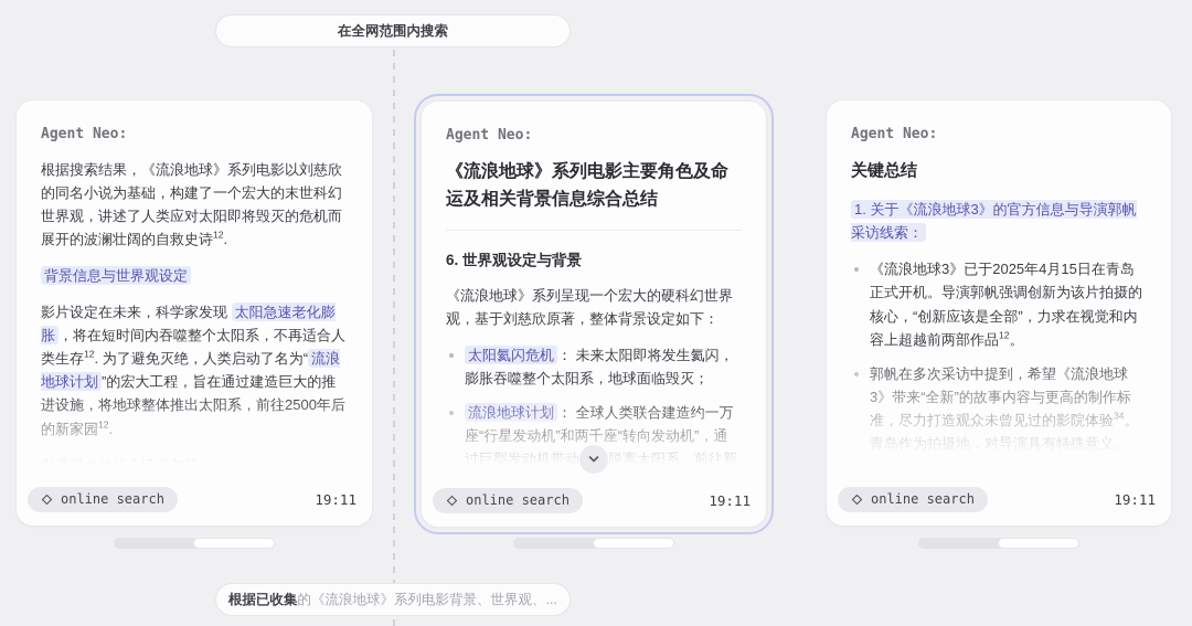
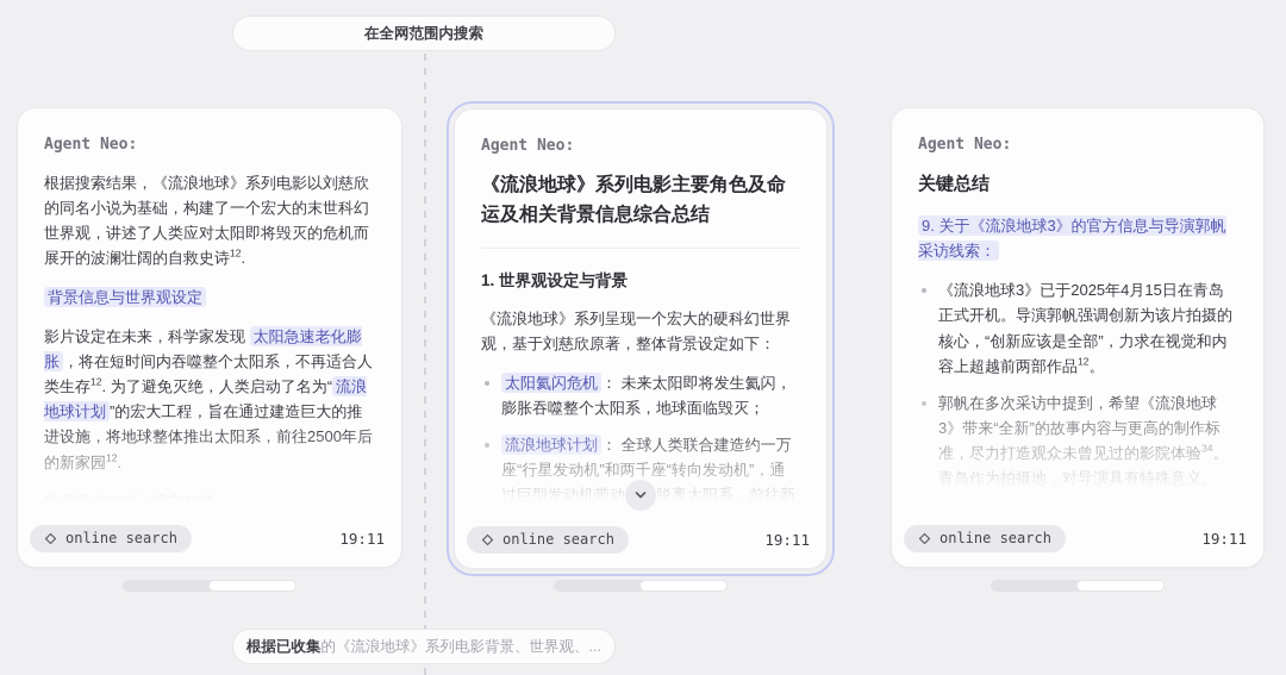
  在全网范围内搜索
  Agent Neo:
  根据搜索结果，《流浪地球》系列电影以刘慈欣的同名小说为基础，构建了一个宏大的末世科幻世界观，讲述了人类应对太阳即将毁灭的危机而展开的波澜壮阔的自救史诗12.
  背景信息与世界观设定
  影片设定在未来，科学家发现 太阳急速老化膨胀 ，将在短时间内吞噬整个太阳系，不再适合人类生存12. 为了避免灭绝，人类启动了名为“ 流浪地球计划 ”的宏大工程，旨在通过建造巨大的推
  online search
  19:11
  Agent Neo:
  《流浪地球》系列电影主要角色及命运及相关背景信息综合总结
- 6. 世界观设定与背景
+ 1. 世界观设定与背景
  《流浪地球》系列呈现一个宏大的硬科幻世界观，基于刘慈欣原著，整体背景设定如下：
  太阳氦闪危机 ： 未来太阳即将发生氦闪，膨胀吞噬整个太阳系，地球面临毁灭；
  online search
  19:11
  Agent Neo:
  关键总结
- 1. 关于《流浪地球3》的官方信息与导演郭帆采访线索：
+ 9. 关于《流浪地球3》的官方信息与导演郭帆采访线索：
  《流浪地球3》已于2025年4月15日在青岛正式开机。导演郭帆强调创新为该片拍摄的核心，“创新应该是全部”，力求在视觉和内容上超越前两部作品12。
  online search
  19:11
  根据已收集
  的《流浪地球》系列电影背景、世界观、...
